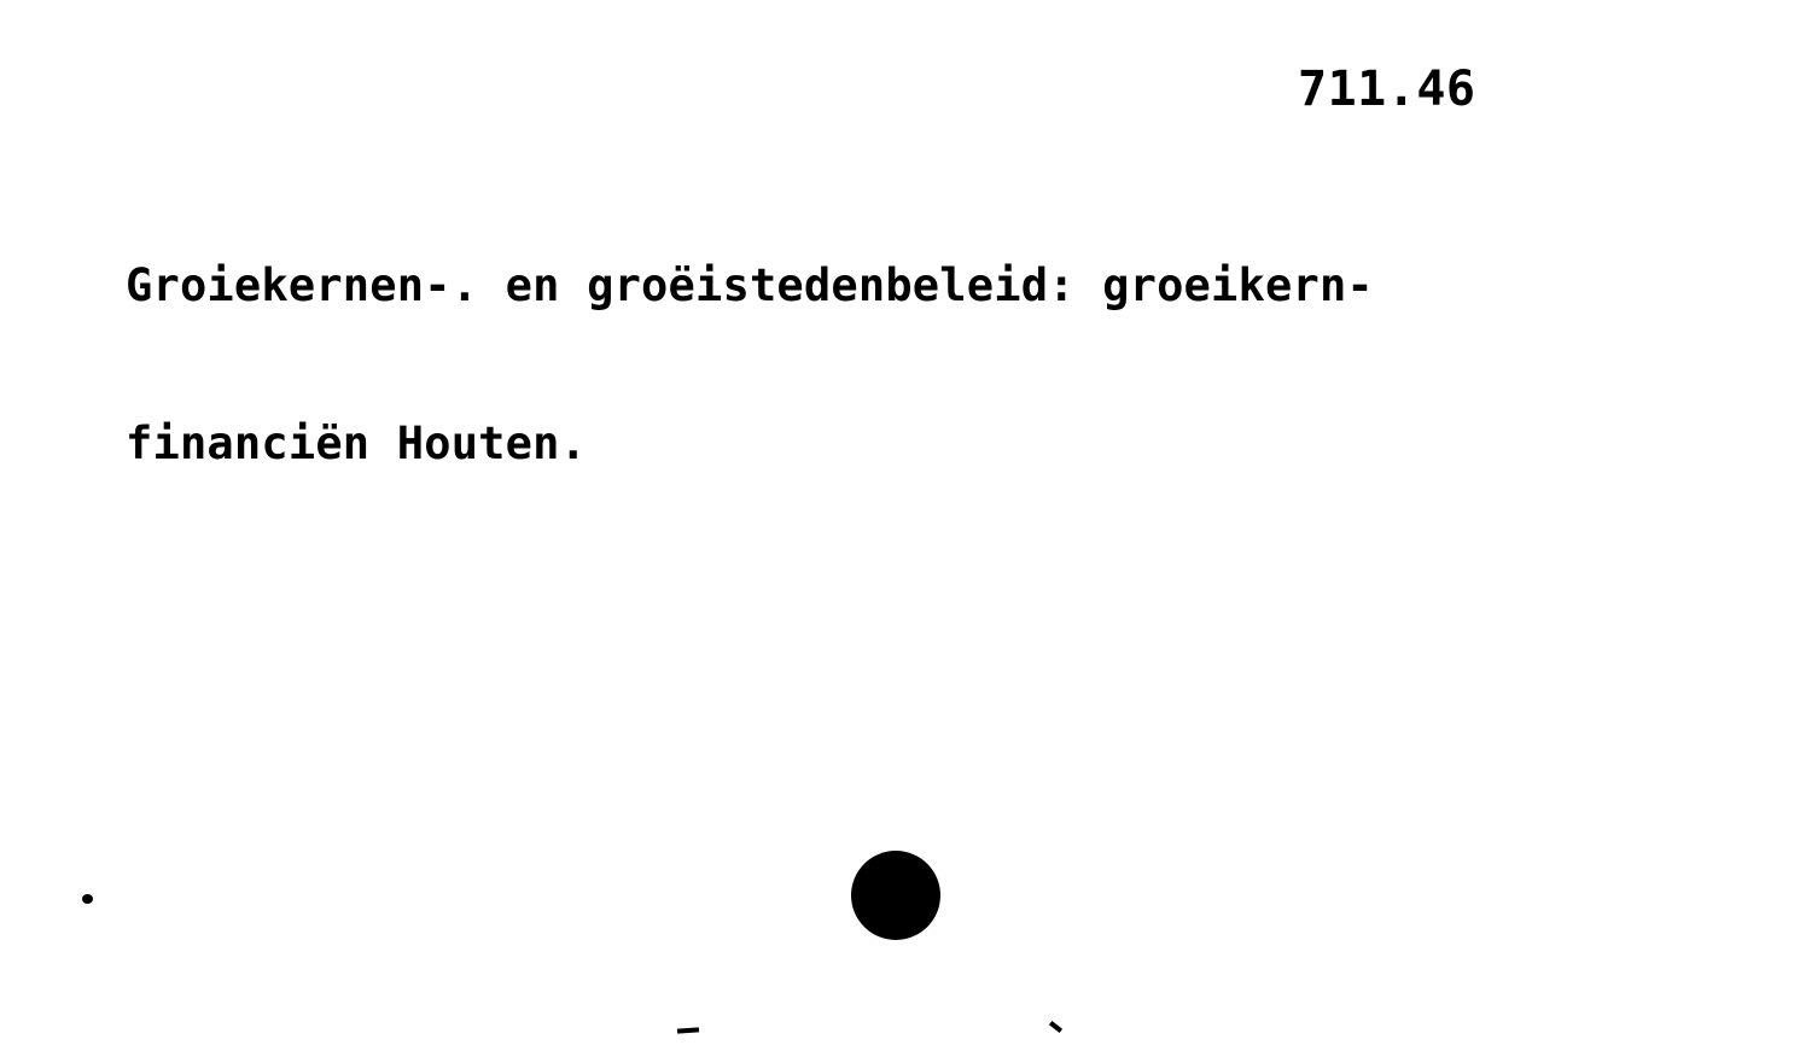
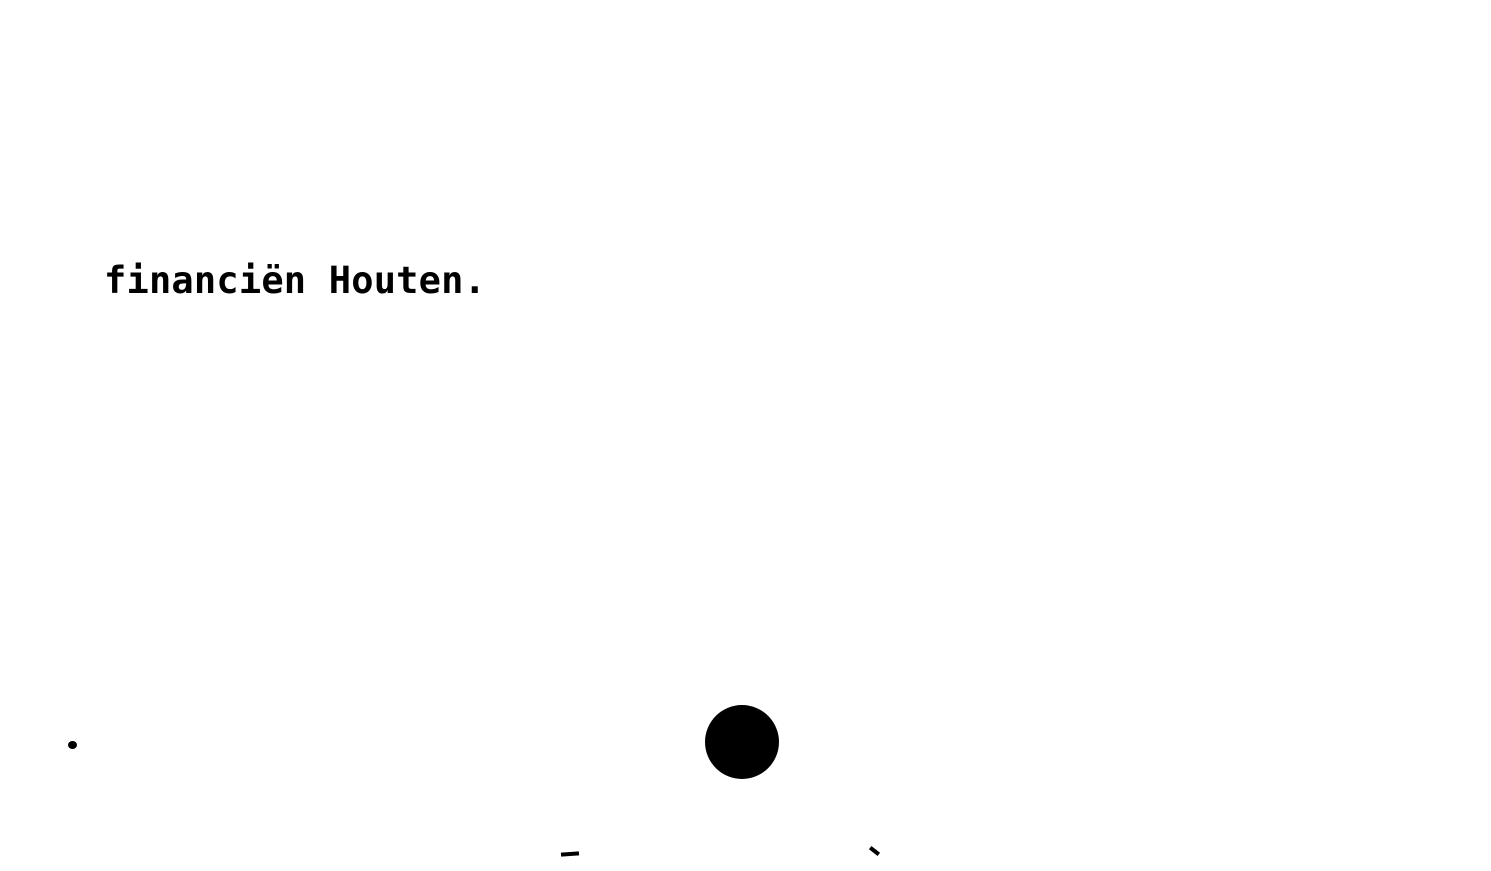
- 711.46
- Groiekernen-. en groëistedenbeleid: groeikern-
  financiën Houten.
